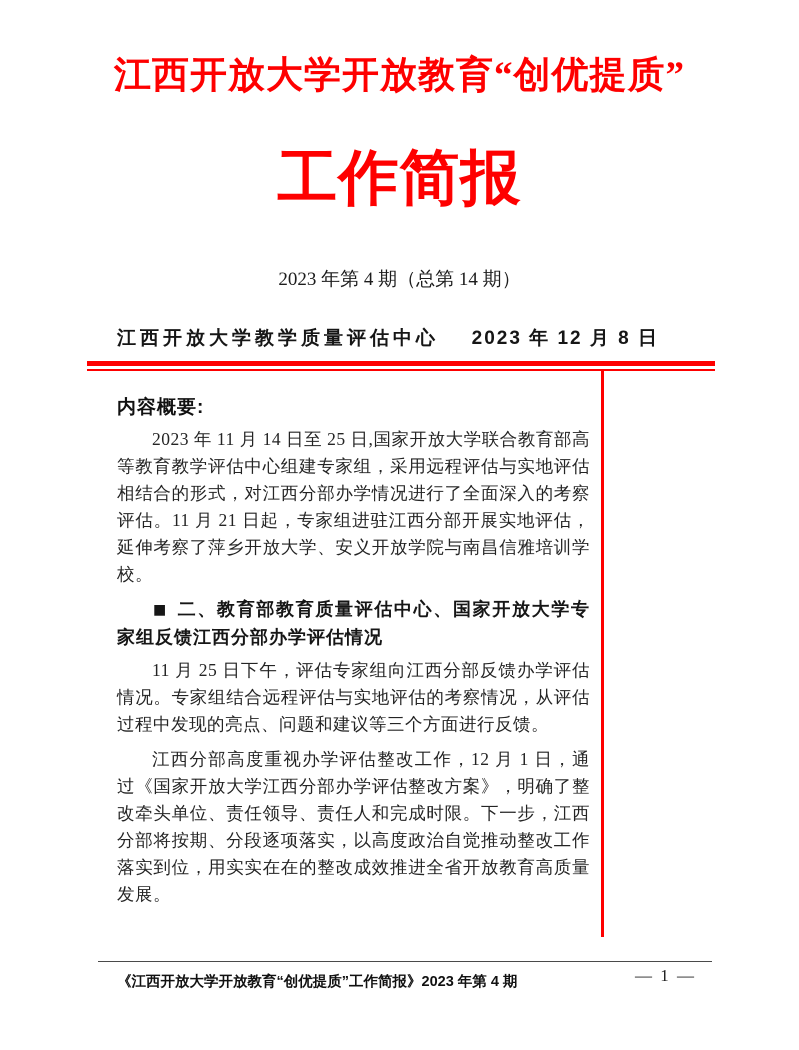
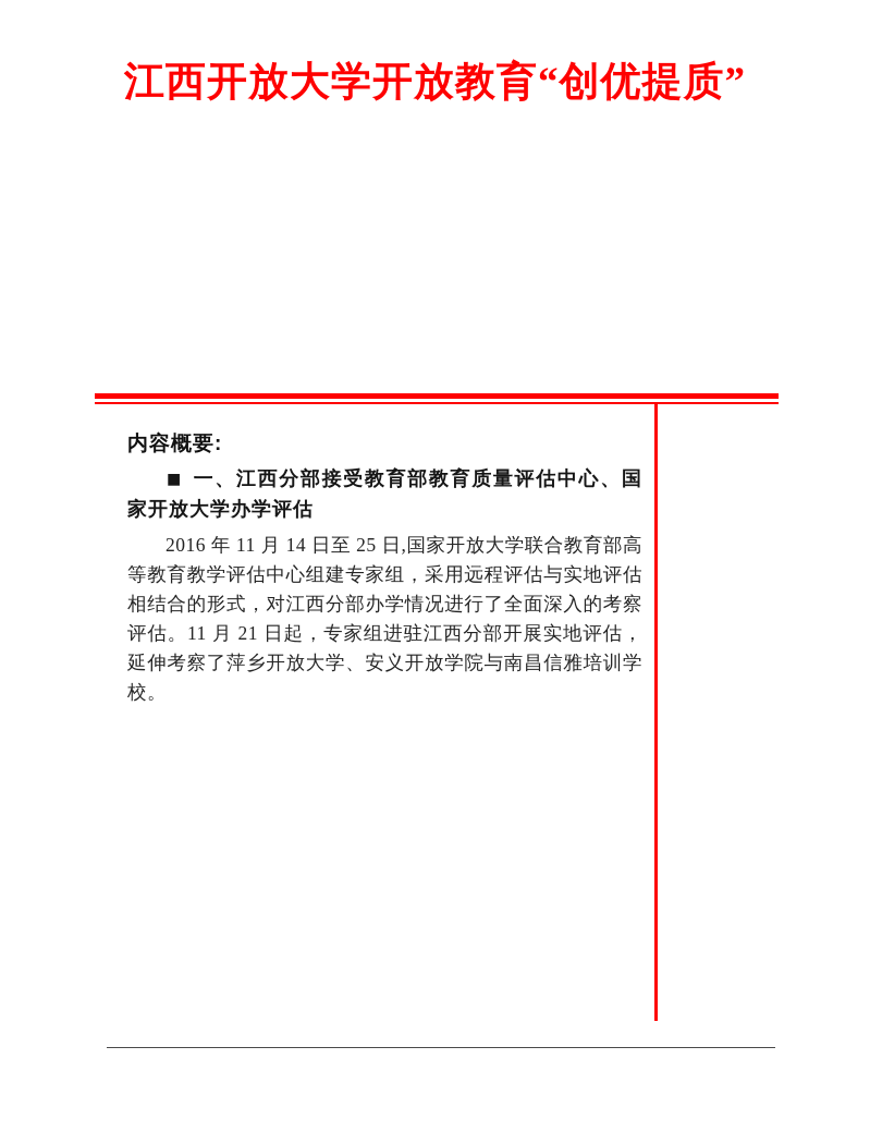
  江西开放大学开放教育“创优提质”
- 工作简报
- 2023 年第 4 期（总第 14 期）
- 江西开放大学教学质量评估中心
- 2023 年 12 月 8 日
  内容概要:
+ ■ 一、江西分部接受教育部教育质量评估中心、国家开放大学办学评估
- 2023 年 11 月 14 日至 25 日,国家开放大学联合教育部高等教育教学评估中心组建专家组，采用远程评估与实地评估相结合的形式，对江西分部办学情况进行了全面深入的考察评估。11 月 21 日起，专家组进驻江西分部开展实地评估，延伸考察了萍乡开放大学、安义开放学院与南昌信雅培训学校。
+ 2016 年 11 月 14 日至 25 日,国家开放大学联合教育部高等教育教学评估中心组建专家组，采用远程评估与实地评估相结合的形式，对江西分部办学情况进行了全面深入的考察评估。11 月 21 日起，专家组进驻江西分部开展实地评估，延伸考察了萍乡开放大学、安义开放学院与南昌信雅培训学校。
- ■ 二、教育部教育质量评估中心、国家开放大学专家组反馈江西分部办学评估情况
- 11 月 25 日下午，评估专家组向江西分部反馈办学评估情况。专家组结合远程评估与实地评估的考察情况，从评估过程中发现的亮点、问题和建议等三个方面进行反馈。
- 江西分部高度重视办学评估整改工作，12 月 1 日，通过《国家开放大学江西分部办学评估整改方案》，明确了整改牵头单位、责任领导、责任人和完成时限。下一步，江西分部将按期、分段逐项落实，以高度政治自觉推动整改工作落实到位，用实实在在的整改成效推进全省开放教育高质量发展。
- 《江西开放大学开放教育“创优提质”工作简报》2023 年第 4 期
- — 1 —
